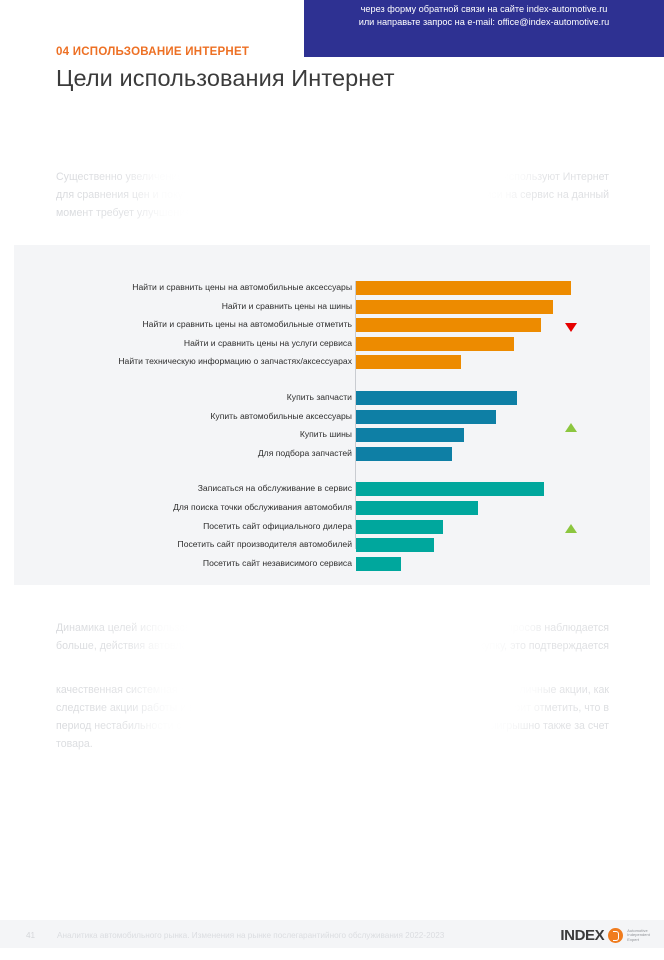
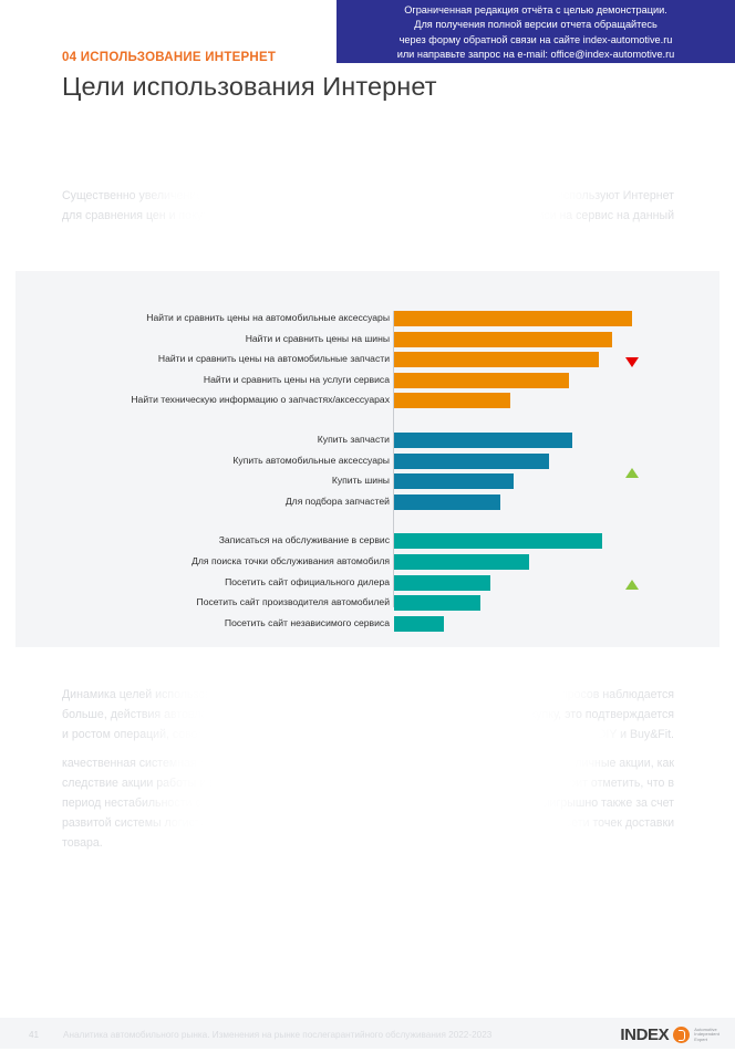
+ Ограниченная редакция отчёта с целью демонстрации.
+ Для получения полной версии отчета обращайтесь
  через форму обратной связи на сайте index-automotive.ru
  или направьте запрос на e-mail: office@index-automotive.ru
  04 ИСПОЛЬЗОВАНИЕ ИНТЕРНЕТ
  Цели использования Интернет
  Существенно увеличение
  используют Интернет
  для сравнения цен и покуп
  иси на сервис на данный
- момент требует улучшения
  Найти и сравнить цены на автомобильные аксессуары
  Найти и сравнить цены на шины
- Найти и сравнить цены на автомобильные отметить
+ Найти и сравнить цены на автомобильные запчасти
  Найти и сравнить цены на услуги сервиса
  Найти техническую информацию о запчастях/аксессуарах
  Купить запчасти
  Купить автомобильные аксессуары
  Купить шины
  Для подбора запчастей
  Записаться на обслуживание в сервис
  Для поиска точки обслуживания автомобиля
  Посетить сайт официального дилера
  Посетить сайт производителя автомобилей
  Посетить сайт независимого сервиса
  Динамика целей использов
  просов наблюдается
  больше, действия автовла
  купку, это подтверждается
+ и ростом операций, совер
+ DIY и Buy&Fit.
  качественная системная р
  личные акции, как
  следствие акции работы и в
  оит отметить, что в
  период нестабильности ст
  ыигрышно также за счет
+ развитой системы логисти
+ сети точек доставки
  товара.
  41
  Аналитика автомобильного рынка. Изменения на рынке послегарантийного обслуживания 2022-2023
  INDEX
